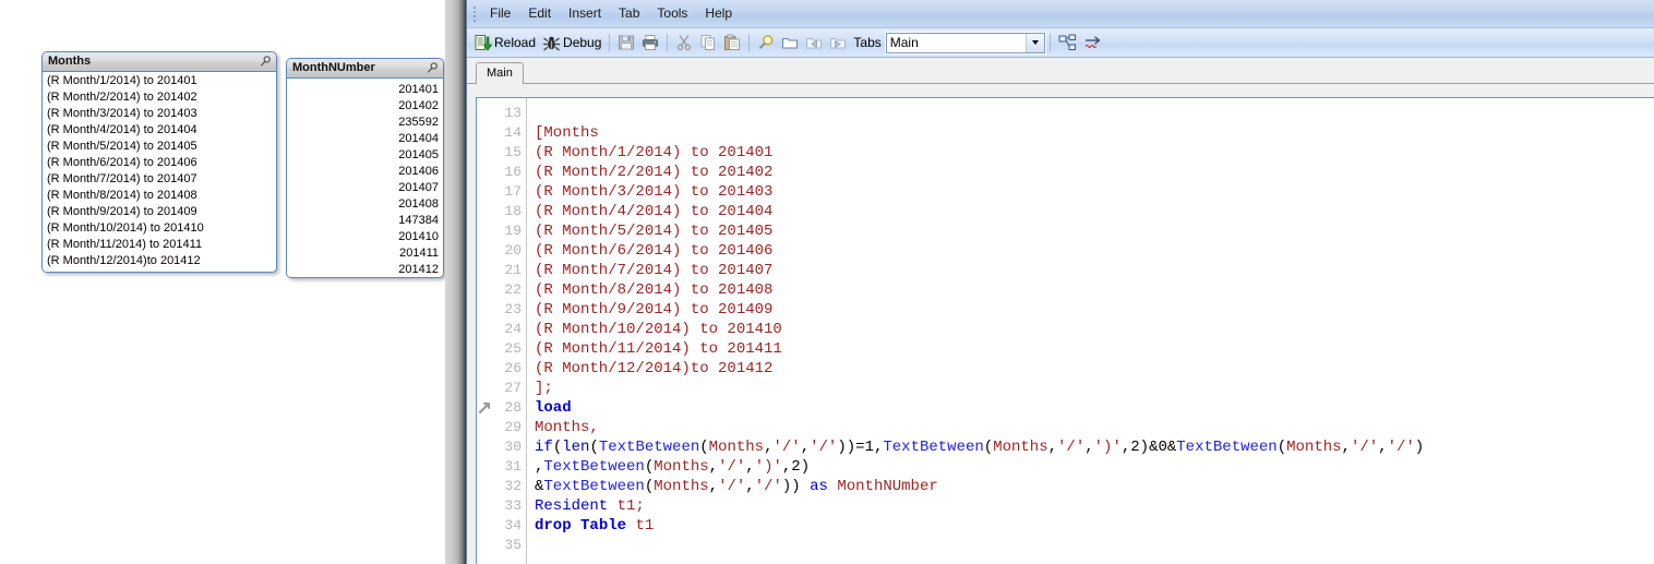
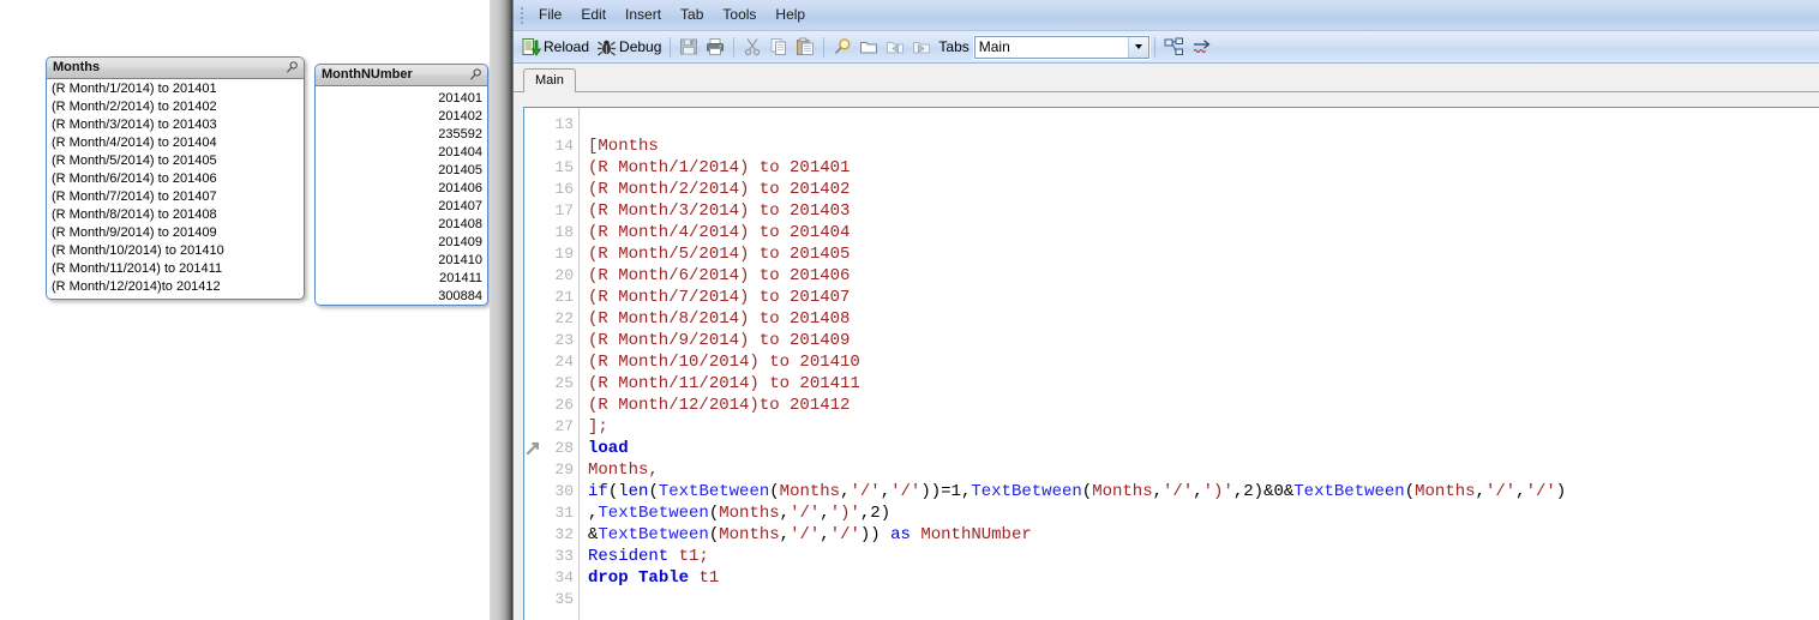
  Months
  (R Month/1/2014) to 201401
  (R Month/2/2014) to 201402
  (R Month/3/2014) to 201403
  (R Month/4/2014) to 201404
  (R Month/5/2014) to 201405
  (R Month/6/2014) to 201406
  (R Month/7/2014) to 201407
  (R Month/8/2014) to 201408
  (R Month/9/2014) to 201409
  (R Month/10/2014) to 201410
  (R Month/11/2014) to 201411
  (R Month/12/2014)to 201412
  MonthNUmber
  201401
  201402
  235592
  201404
  201405
  201406
  201407
  201408
- 147384
+ 201409
  201410
  201411
- 201412
+ 300884
  File
  Edit
  Insert
  Tab
  Tools
  Help
  Reload
  Debug
  Tabs
  Main
  Main
  13
  14
  15
  16
  17
  18
  19
  20
  21
  22
  23
  24
  25
  26
  27
  28
  29
  30
  31
  32
  33
  34
  35
  [Months
  (R Month/1/2014) to 201401
  (R Month/2/2014) to 201402
  (R Month/3/2014) to 201403
  (R Month/4/2014) to 201404
  (R Month/5/2014) to 201405
  (R Month/6/2014) to 201406
  (R Month/7/2014) to 201407
  (R Month/8/2014) to 201408
  (R Month/9/2014) to 201409
  (R Month/10/2014) to 201410
  (R Month/11/2014) to 201411
  (R Month/12/2014)to 201412
  ];
  load
  Months,
  if(len(TextBetween(Months,'/','/'))=1,TextBetween(Months,'/',')',2)&0&TextBetween(Months,'/','/')
  ,TextBetween(Months,'/',')',2)
  &TextBetween(Months,'/','/')) as MonthNUmber
  Resident t1;
  drop Table t1
